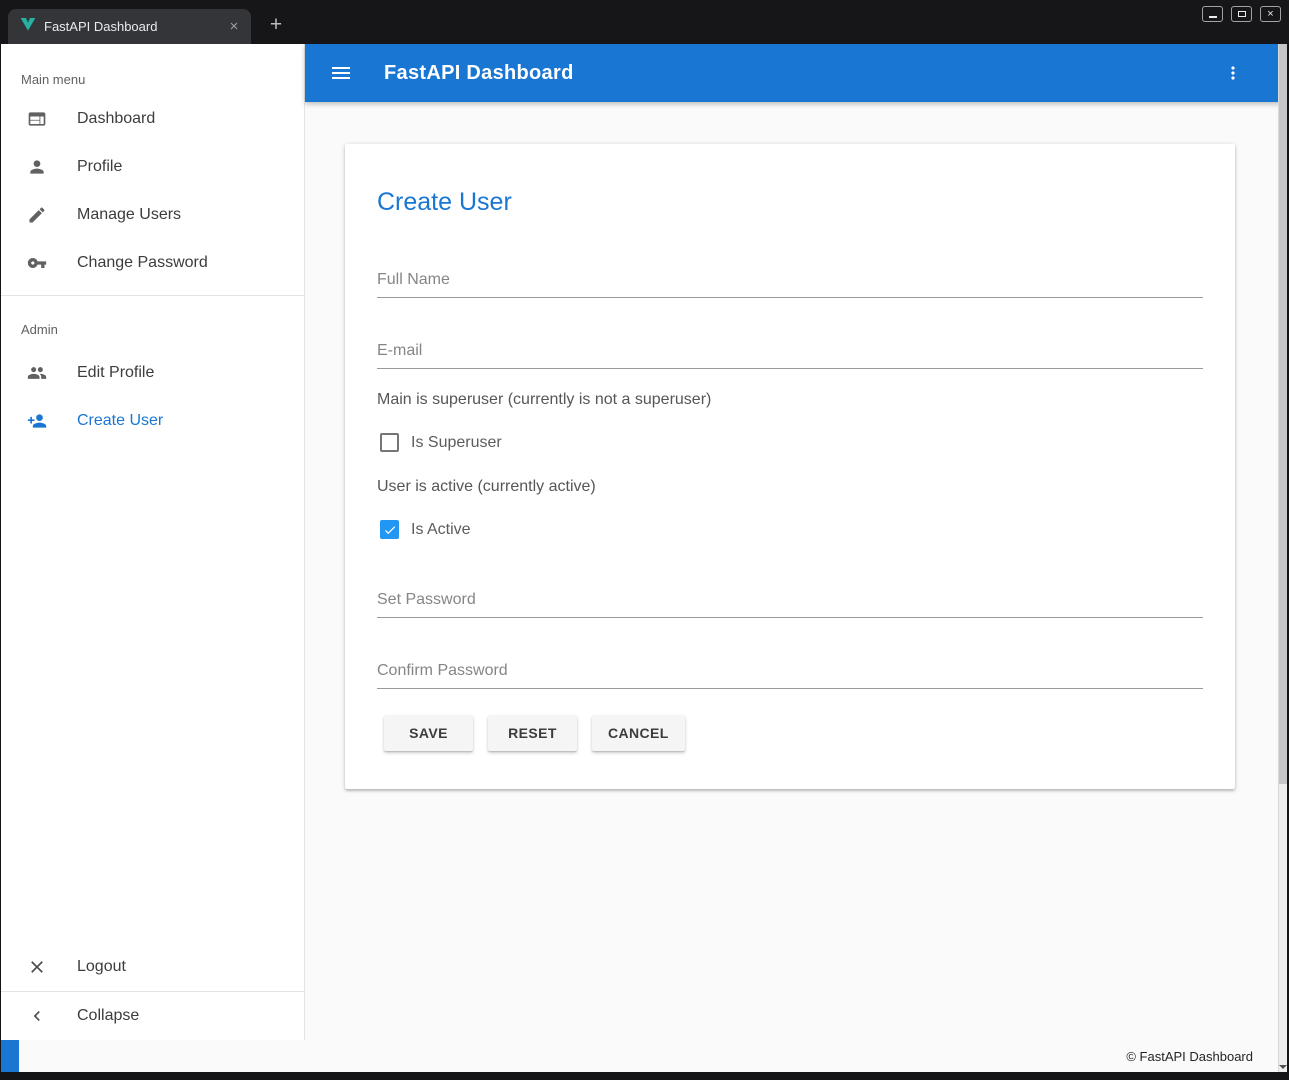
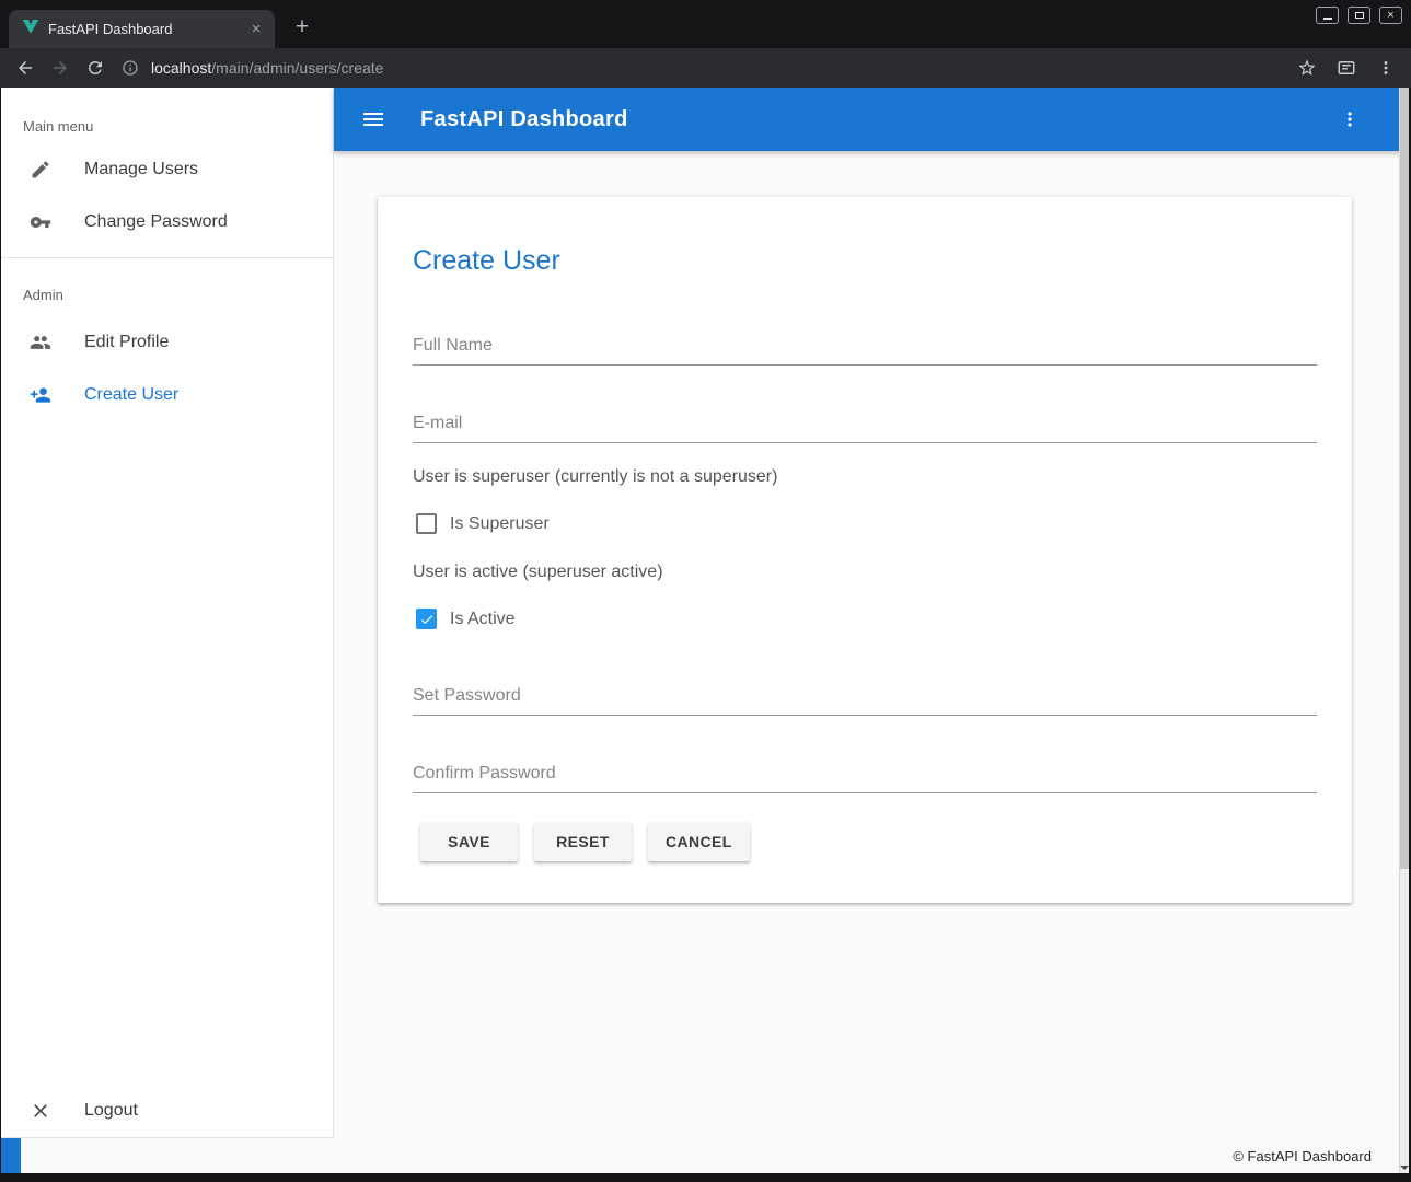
  FastAPI Dashboard
  ×
  +
  ×
+ localhost/main/admin/users/create
  Main menu
- Dashboard
- Profile
  Manage Users
  Change Password
  Admin
  Edit Profile
  Create User
  Logout
- Collapse
  FastAPI Dashboard
  Create User
  Full Name
  E-mail
- Main is superuser (currently is not a superuser)
+ User is superuser (currently is not a superuser)
  Is Superuser
- User is active (currently active)
+ User is active (superuser active)
  Is Active
  Set Password
  Confirm Password
  SAVE
  RESET
  CANCEL
  © FastAPI Dashboard
